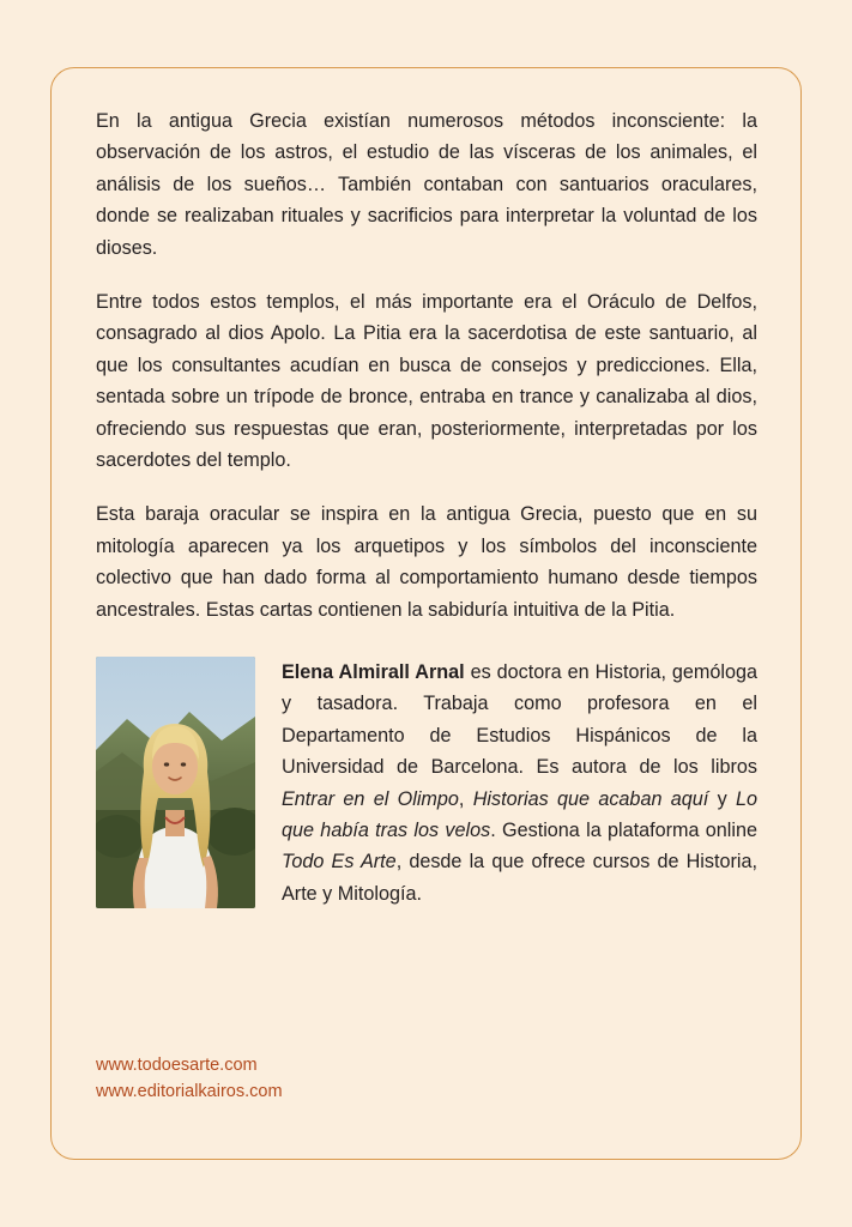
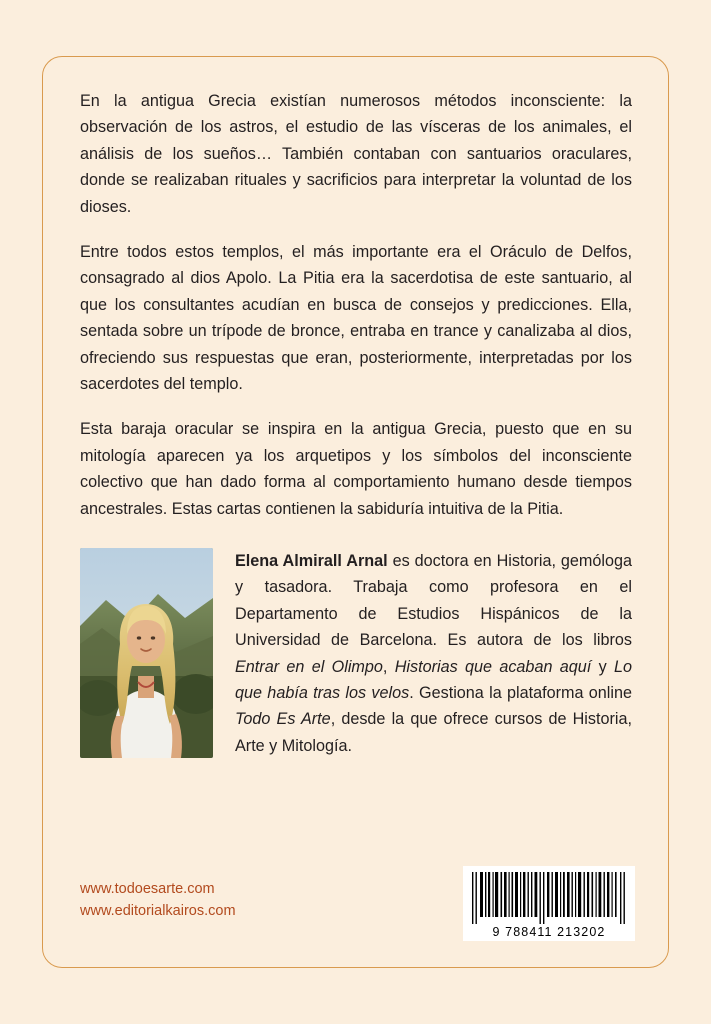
  En la antigua Grecia existían numerosos métodos inconsciente: la observación de los astros, el estudio de las vísceras de los animales, el análisis de los sueños… También contaban con santuarios oraculares, donde se realizaban rituales y sacrificios para interpretar la voluntad de los dioses.
  Entre todos estos templos, el más importante era el Oráculo de Delfos, consagrado al dios Apolo. La Pitia era la sacerdotisa de este santuario, al que los consultantes acudían en busca de consejos y predicciones. Ella, sentada sobre un trípode de bronce, entraba en trance y canalizaba al dios, ofreciendo sus respuestas que eran, posteriormente, interpretadas por los sacerdotes del templo.
  Esta baraja oracular se inspira en la antigua Grecia, puesto que en su mitología aparecen ya los arquetipos y los símbolos del inconsciente colectivo que han dado forma al comportamiento humano desde tiempos ancestrales. Estas cartas contienen la sabiduría intuitiva de la Pitia.
  Elena Almirall Arnal es doctora en Historia, gemóloga y tasadora. Trabaja como profesora en el Departamento de Estudios Hispánicos de la Universidad de Barcelona. Es autora de los libros Entrar en el Olimpo, Historias que acaban aquí y Lo que había tras los velos. Gestiona la plataforma online Todo Es Arte, desde la que ofrece cursos de Historia, Arte y Mitología.
  www.todoesarte.com
  www.editorialkairos.com
+ 9 788411 213202
